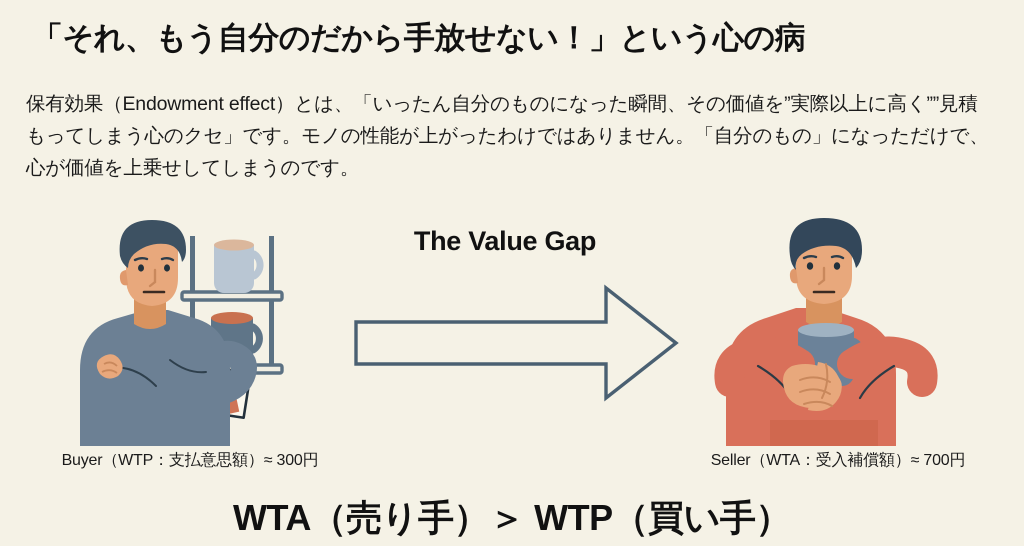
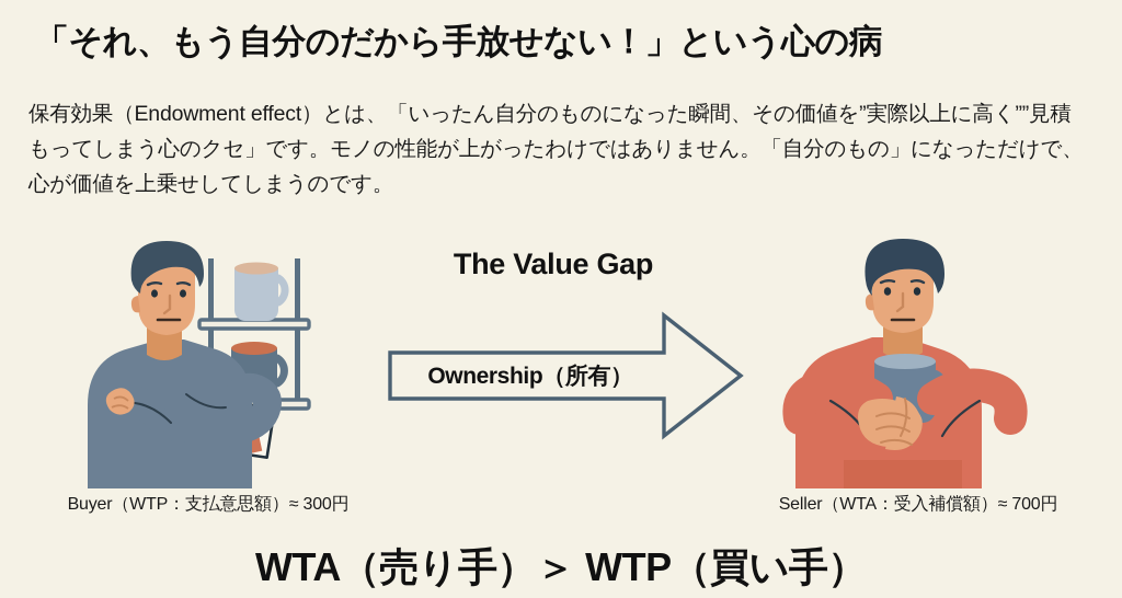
  「それ、もう自分のだから手放せない！」という心の病
  保有効果（Endowment effect）とは、「いったん自分のものになった瞬間、その価値を”実際以上に高く””見積もってしまう心のクセ」です。モノの性能が上がったわけではありません。「自分のもの」になっただけで、心が価値を上乗せしてしまうのです。
  The Value Gap
+ Ownership（所有）
  Buyer（WTP：支払意思額）≈ 300円
  Seller（WTA：受入補償額）≈ 700円
  WTA（売り手）＞ WTP（買い手）
